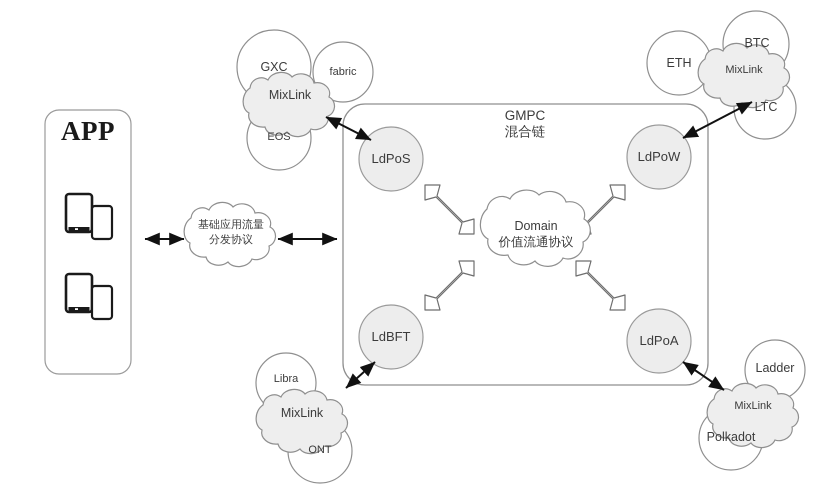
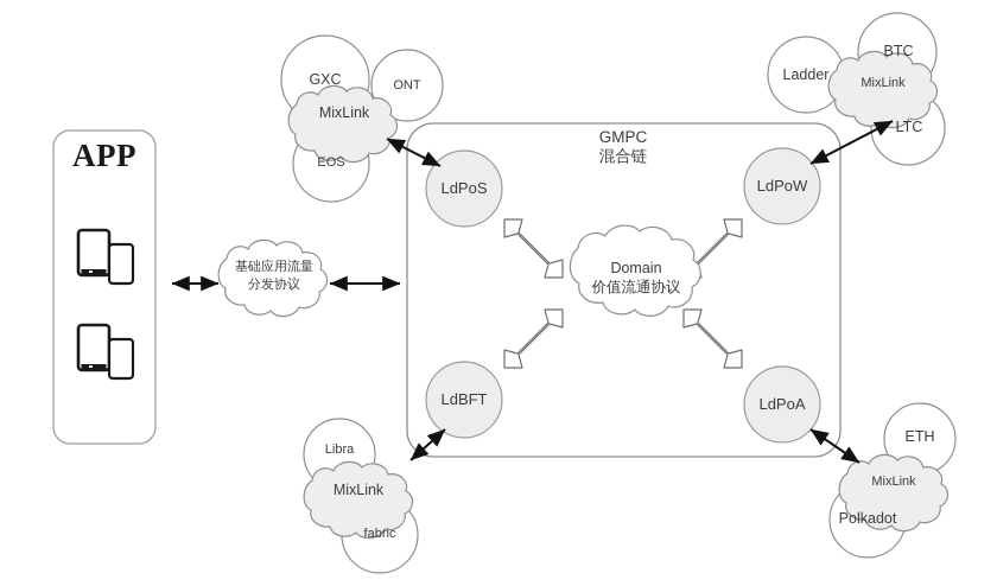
  APP
  基础应用流量
  分发协议
  GMPC
  混合链
  Domain
  价值流通协议
  LdPoS
  LdPoW
  LdBFT
  LdPoA
  GXC
- fabric
+ ONT
  EOS
  MixLink
- ETH
+ Ladder
  BTC
  LTC
  MixLink
  Libra
- ONT
+ fabric
  MixLink
- Ladder
+ ETH
  Polkadot
  MixLink
